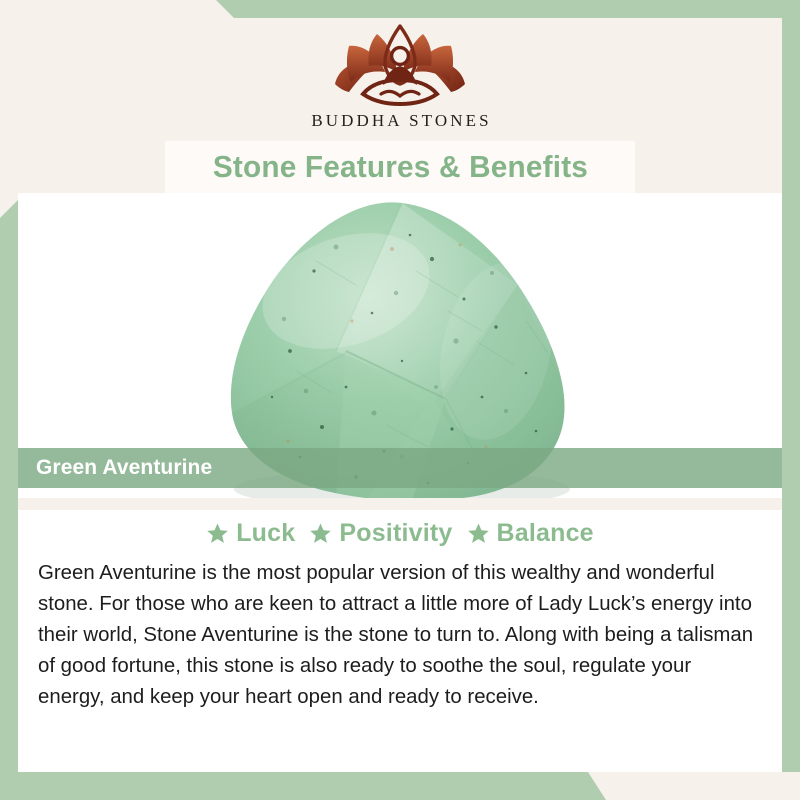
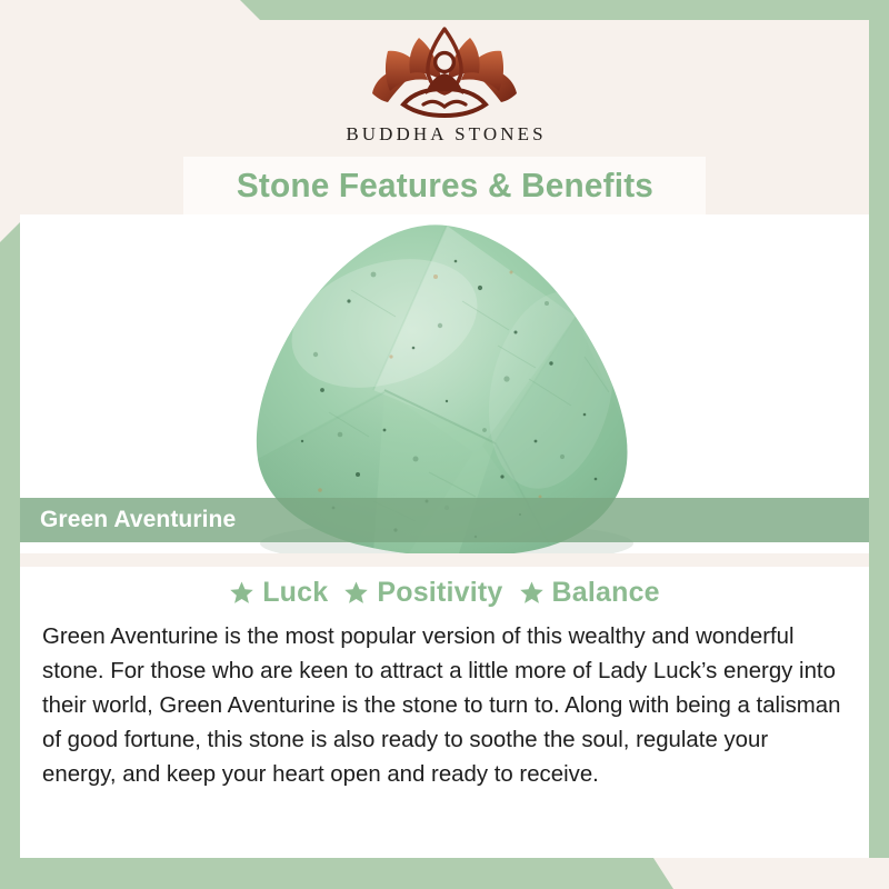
  BUDDHA STONES
  Stone Features & Benefits
  Green Aventurine
  Luck
  Positivity
  Balance
- Green Aventurine is the most popular version of this wealthy and wonderful stone. For those who are keen to attract a little more of Lady Luck’s energy into their world, Stone Aventurine is the stone to turn to. Along with being a talisman of good fortune, this stone is also ready to soothe the soul, regulate your energy, and keep your heart open and ready to receive.
+ Green Aventurine is the most popular version of this wealthy and wonderful stone. For those who are keen to attract a little more of Lady Luck’s energy into their world, Green Aventurine is the stone to turn to. Along with being a talisman of good fortune, this stone is also ready to soothe the soul, regulate your energy, and keep your heart open and ready to receive.
